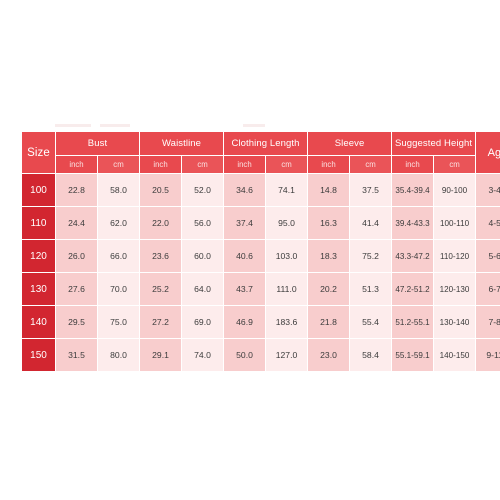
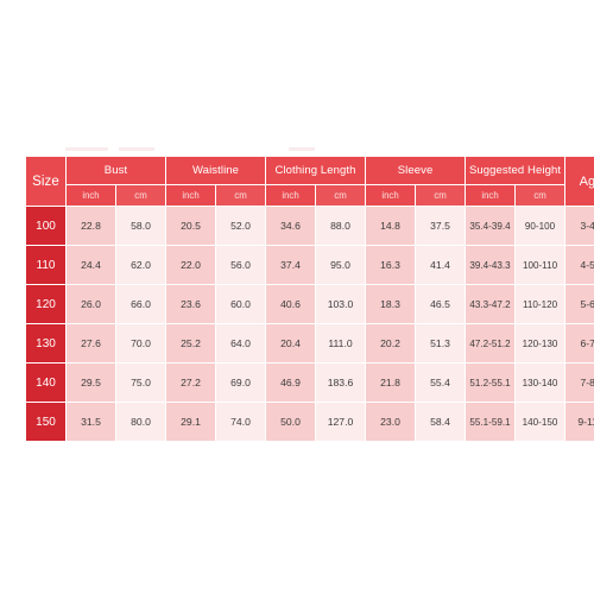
  Size	Bust	Waistline	Clothing Length	Sleeve	Suggested Height	Ag
  inch	cm	inch	cm	inch	cm	inch	cm	inch	cm
- 100	22.8	58.0	20.5	52.0	34.6	74.1	14.8	37.5	35.4-39.4	90-100	3-4
+ 100	22.8	58.0	20.5	52.0	34.6	88.0	14.8	37.5	35.4-39.4	90-100	3-4
  110	24.4	62.0	22.0	56.0	37.4	95.0	16.3	41.4	39.4-43.3	100-110	4-5
- 120	26.0	66.0	23.6	60.0	40.6	103.0	18.3	75.2	43.3-47.2	110-120	5-6
+ 120	26.0	66.0	23.6	60.0	40.6	103.0	18.3	46.5	43.3-47.2	110-120	5-6
- 130	27.6	70.0	25.2	64.0	43.7	111.0	20.2	51.3	47.2-51.2	120-130	6-7
+ 130	27.6	70.0	25.2	64.0	20.4	111.0	20.2	51.3	47.2-51.2	120-130	6-7
  140	29.5	75.0	27.2	69.0	46.9	183.6	21.8	55.4	51.2-55.1	130-140	7-8
  150	31.5	80.0	29.1	74.0	50.0	127.0	23.0	58.4	55.1-59.1	140-150	9-1
